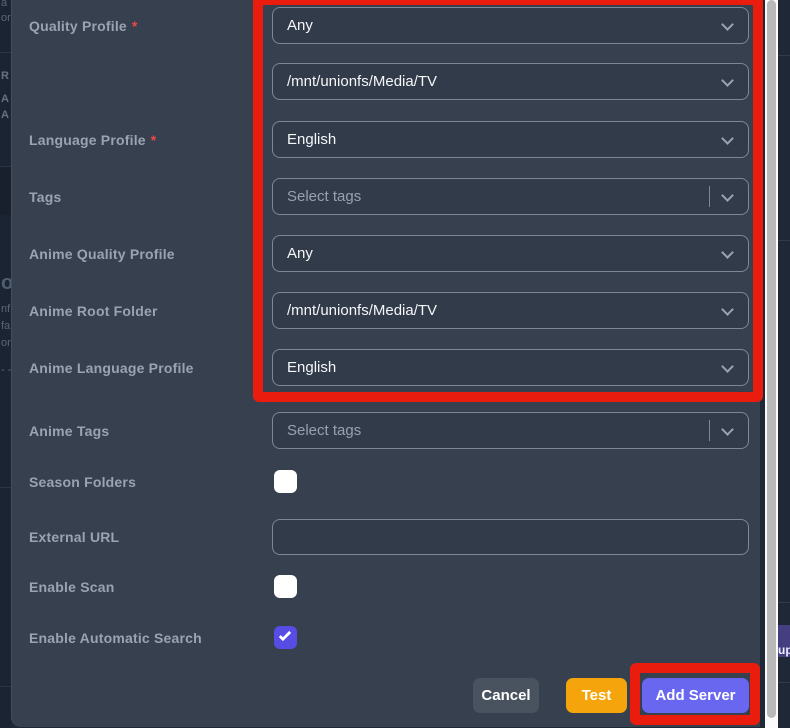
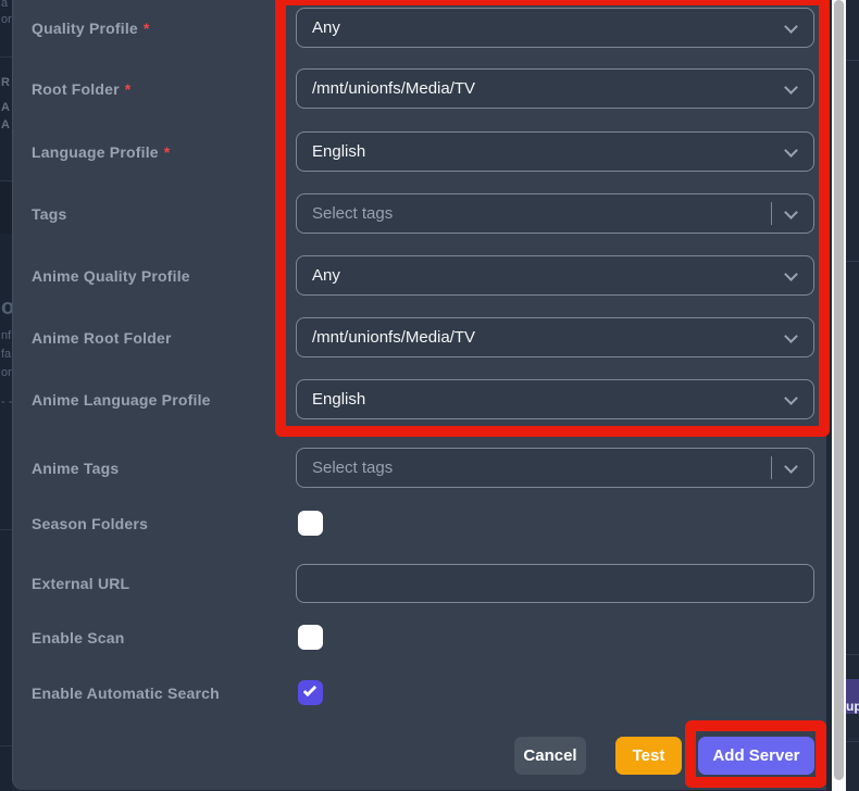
  a
  or
  R
  A
  A
  o
  nf
  fa
  or
  - -
  up
  Quality Profile *
  Any
+ Root Folder *
  /mnt/unionfs/Media/TV
  Language Profile *
  English
  Tags
  Select tags
  Anime Quality Profile
  Any
  Anime Root Folder
  /mnt/unionfs/Media/TV
  Anime Language Profile
  English
  Anime Tags
  Select tags
  Season Folders
  External URL
  Enable Scan
  Enable Automatic Search
  Cancel
  Test
  Add Server
